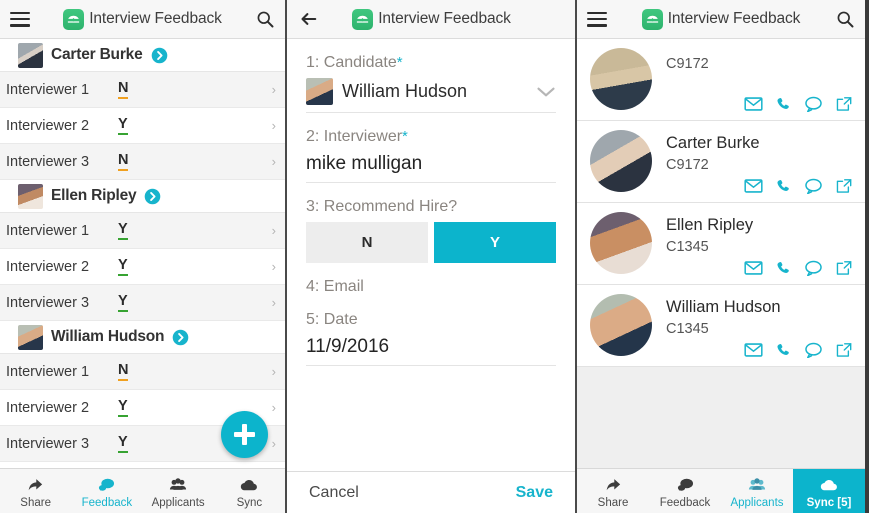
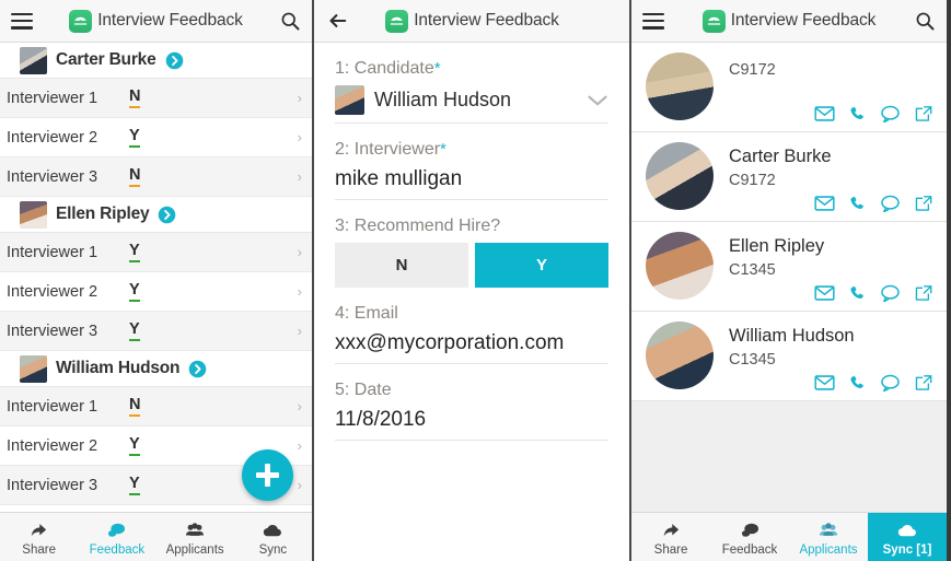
  Interview Feedback
  Carter Burke
  Interviewer 1
  N
  ›
  Interviewer 2
  Y
  ›
  Interviewer 3
  N
  ›
  Ellen Ripley
  Interviewer 1
  Y
  ›
  Interviewer 2
  Y
  ›
  Interviewer 3
  Y
  ›
  William Hudson
  Interviewer 1
  N
  ›
  Interviewer 2
  Y
  ›
  Interviewer 3
  Y
  ›
  Share
  Feedback
  Applicants
  Sync
  Interview Feedback
  1: Candidate*
  William Hudson
  2: Interviewer*
  mike mulligan
  3: Recommend Hire?
  N
  Y
  4: Email
+ xxx@mycorporation.com
  5: Date
- 11/9/2016
+ 11/8/2016
- Cancel
- Save
  Interview Feedback
  C9172
  Carter Burke
  C9172
  Ellen Ripley
  C1345
  William Hudson
  C1345
  Share
  Feedback
  Applicants
- Sync [5]
+ Sync [1]
